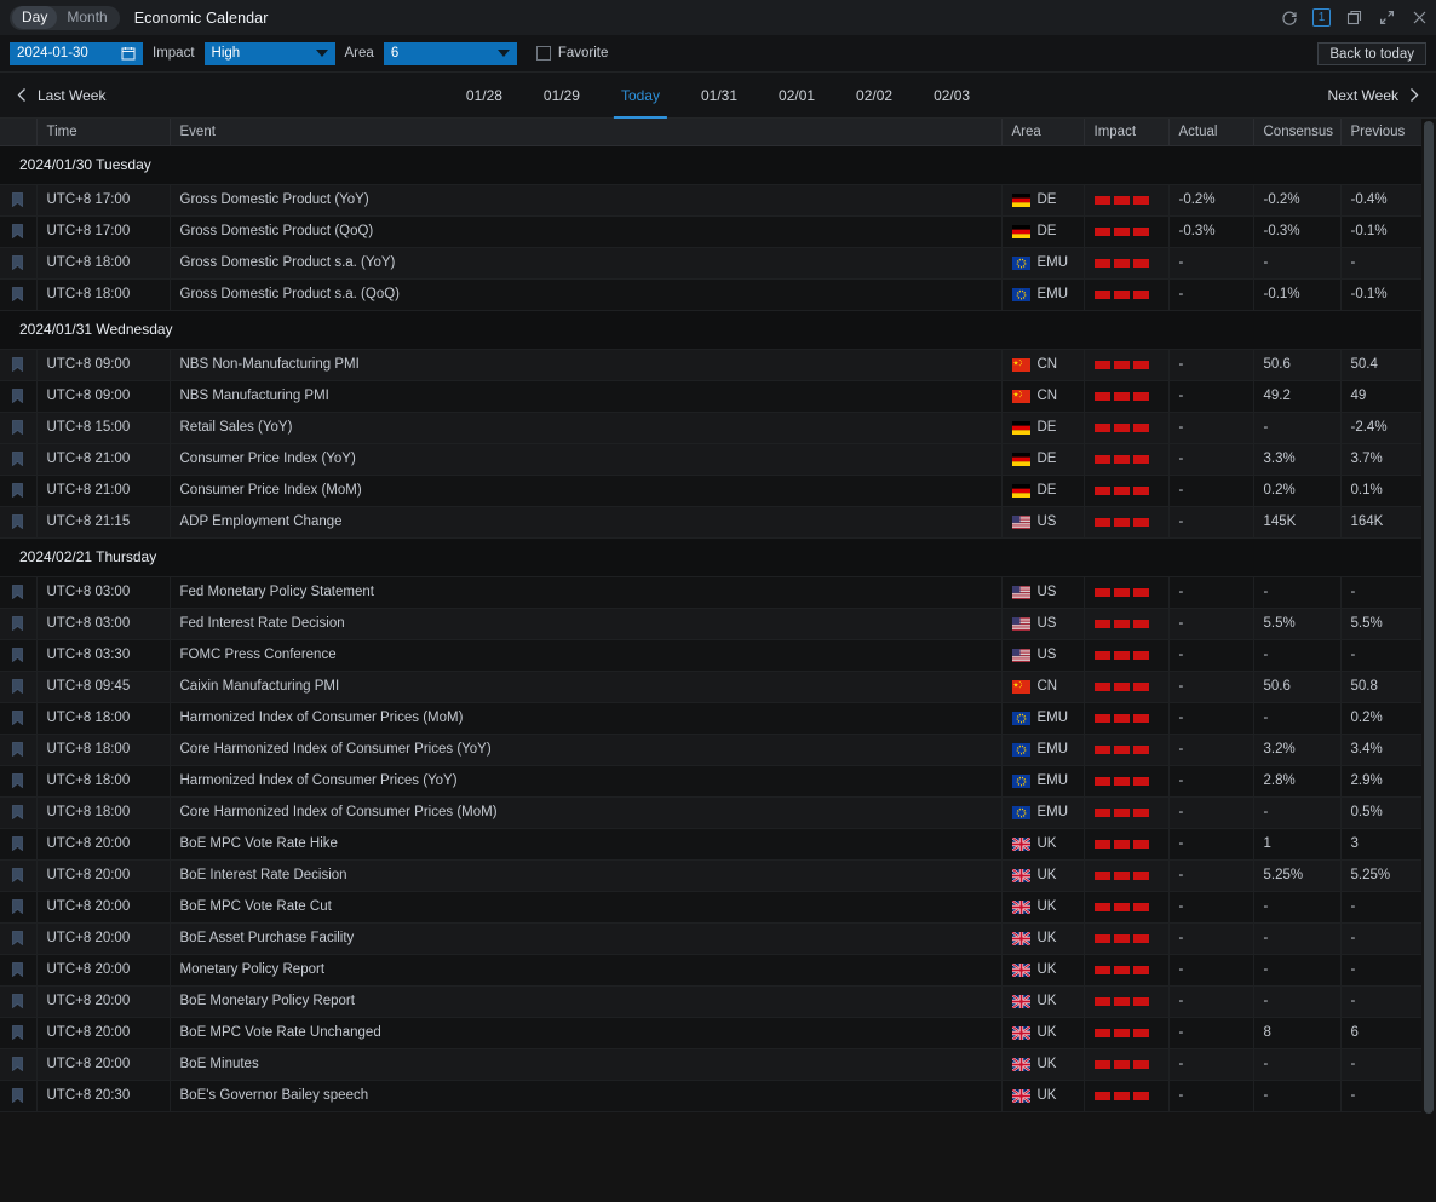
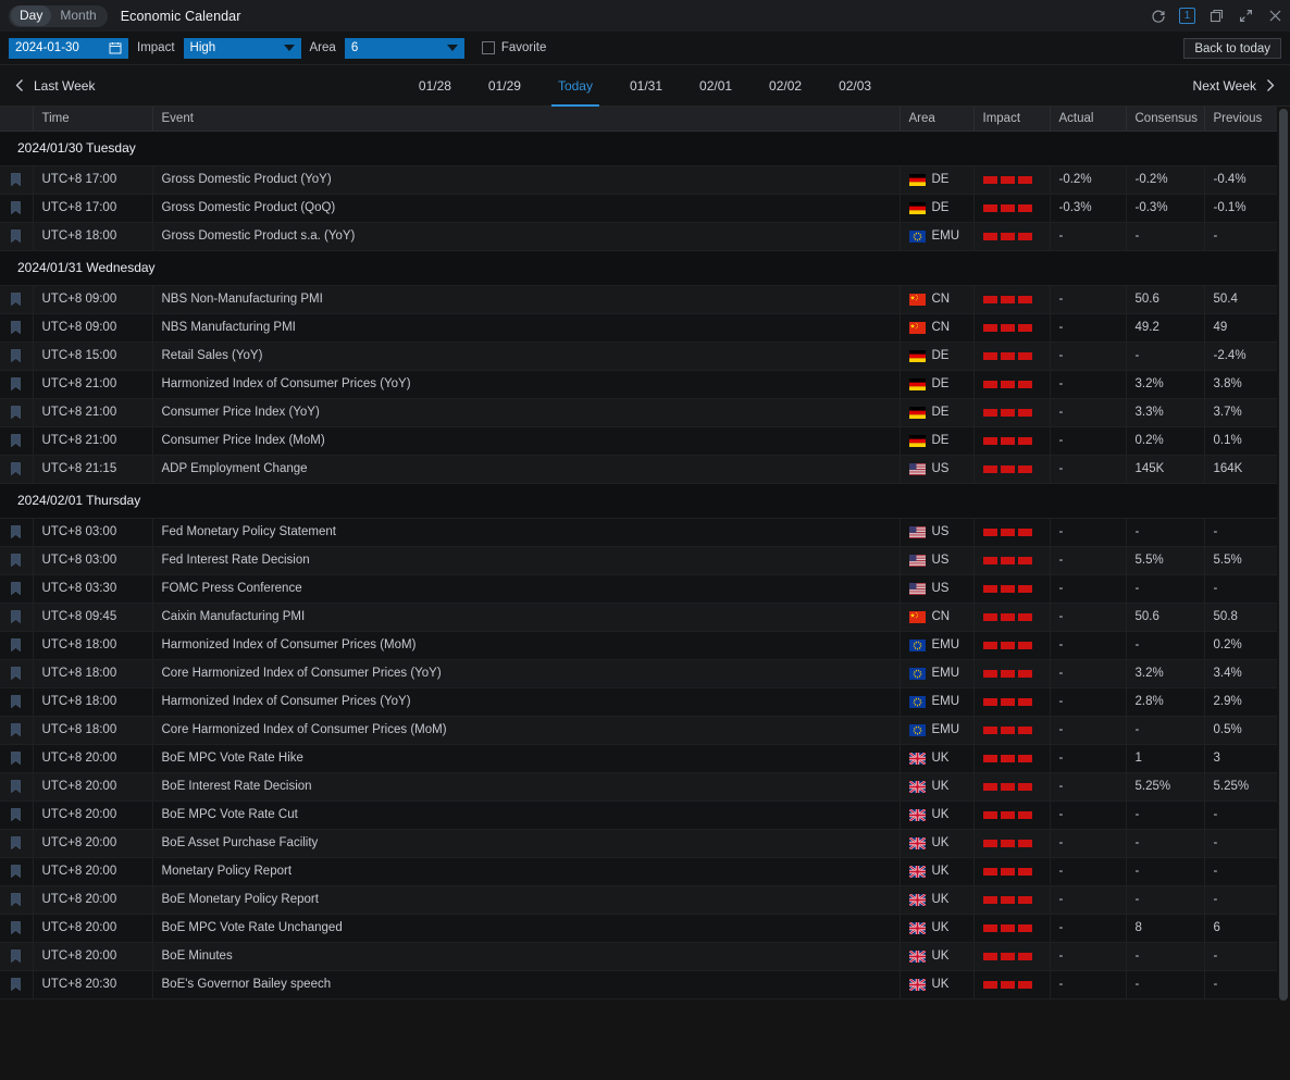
  Day
  Month
  Economic Calendar
  1
  2024-01-30
  Impact
  High
  Area
  6
  Favorite
  Back to today
  Last Week
  01/28
  01/29
  Today
  01/31
  02/01
  02/02
  02/03
  Next Week
  	Time	Event	Area	Impact	Actual	Consensus	Previous
  2024/01/30 Tuesday
  	UTC+8 17:00	Gross Domestic Product (YoY)	DE		-0.2%	-0.2%	-0.4%
  	UTC+8 17:00	Gross Domestic Product (QoQ)	DE		-0.3%	-0.3%	-0.1%
  	UTC+8 18:00	Gross Domestic Product s.a. (YoY)	EMU		-	-	-
- 	UTC+8 18:00	Gross Domestic Product s.a. (QoQ)	EMU		-	-0.1%	-0.1%
  2024/01/31 Wednesday
  	UTC+8 09:00	NBS Non-Manufacturing PMI	CN		-	50.6	50.4
  	UTC+8 09:00	NBS Manufacturing PMI	CN		-	49.2	49
  	UTC+8 15:00	Retail Sales (YoY)	DE		-	-	-2.4%
+ 	UTC+8 21:00	Harmonized Index of Consumer Prices (YoY)	DE		-	3.2%	3.8%
  	UTC+8 21:00	Consumer Price Index (YoY)	DE		-	3.3%	3.7%
  	UTC+8 21:00	Consumer Price Index (MoM)	DE		-	0.2%	0.1%
  	UTC+8 21:15	ADP Employment Change	US		-	145K	164K
- 2024/02/21 Thursday
+ 2024/02/01 Thursday
  	UTC+8 03:00	Fed Monetary Policy Statement	US		-	-	-
  	UTC+8 03:00	Fed Interest Rate Decision	US		-	5.5%	5.5%
  	UTC+8 03:30	FOMC Press Conference	US		-	-	-
  	UTC+8 09:45	Caixin Manufacturing PMI	CN		-	50.6	50.8
  	UTC+8 18:00	Harmonized Index of Consumer Prices (MoM)	EMU		-	-	0.2%
  	UTC+8 18:00	Core Harmonized Index of Consumer Prices (YoY)	EMU		-	3.2%	3.4%
  	UTC+8 18:00	Harmonized Index of Consumer Prices (YoY)	EMU		-	2.8%	2.9%
  	UTC+8 18:00	Core Harmonized Index of Consumer Prices (MoM)	EMU		-	-	0.5%
  	UTC+8 20:00	BoE MPC Vote Rate Hike	UK		-	1	3
  	UTC+8 20:00	BoE Interest Rate Decision	UK		-	5.25%	5.25%
  	UTC+8 20:00	BoE MPC Vote Rate Cut	UK		-	-	-
  	UTC+8 20:00	BoE Asset Purchase Facility	UK		-	-	-
  	UTC+8 20:00	Monetary Policy Report	UK		-	-	-
  	UTC+8 20:00	BoE Monetary Policy Report	UK		-	-	-
  	UTC+8 20:00	BoE MPC Vote Rate Unchanged	UK		-	8	6
  	UTC+8 20:00	BoE Minutes	UK		-	-	-
  	UTC+8 20:30	BoE's Governor Bailey speech	UK		-	-	-
